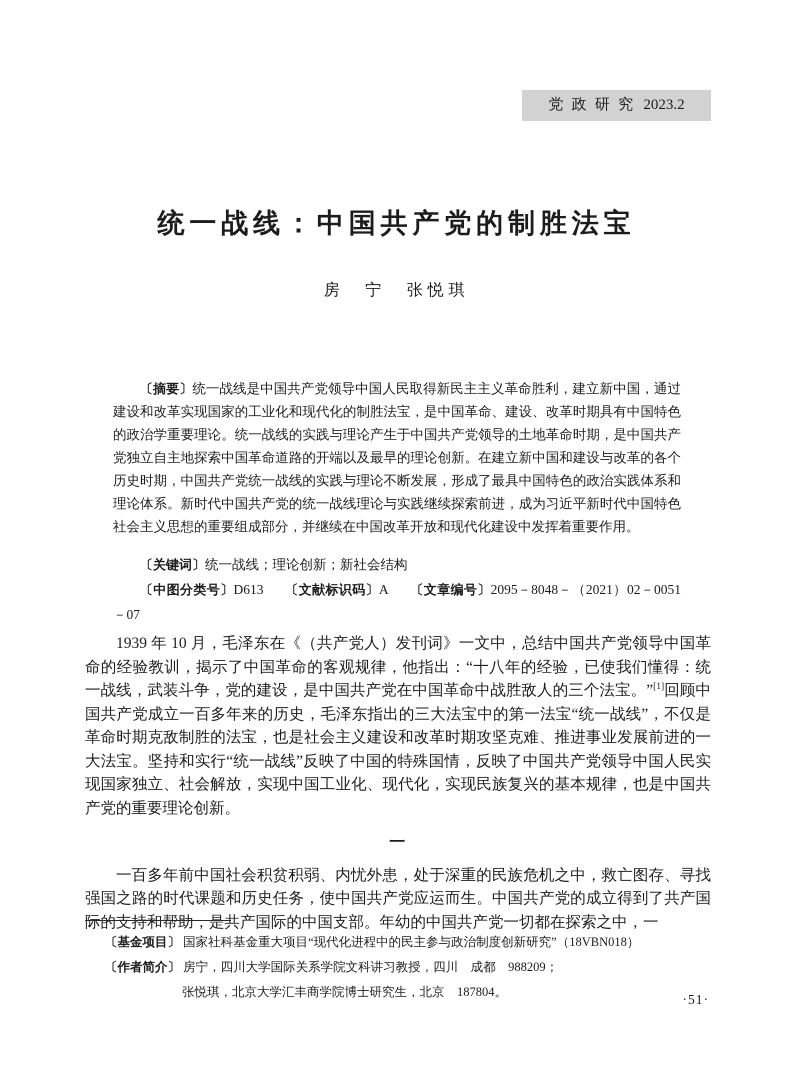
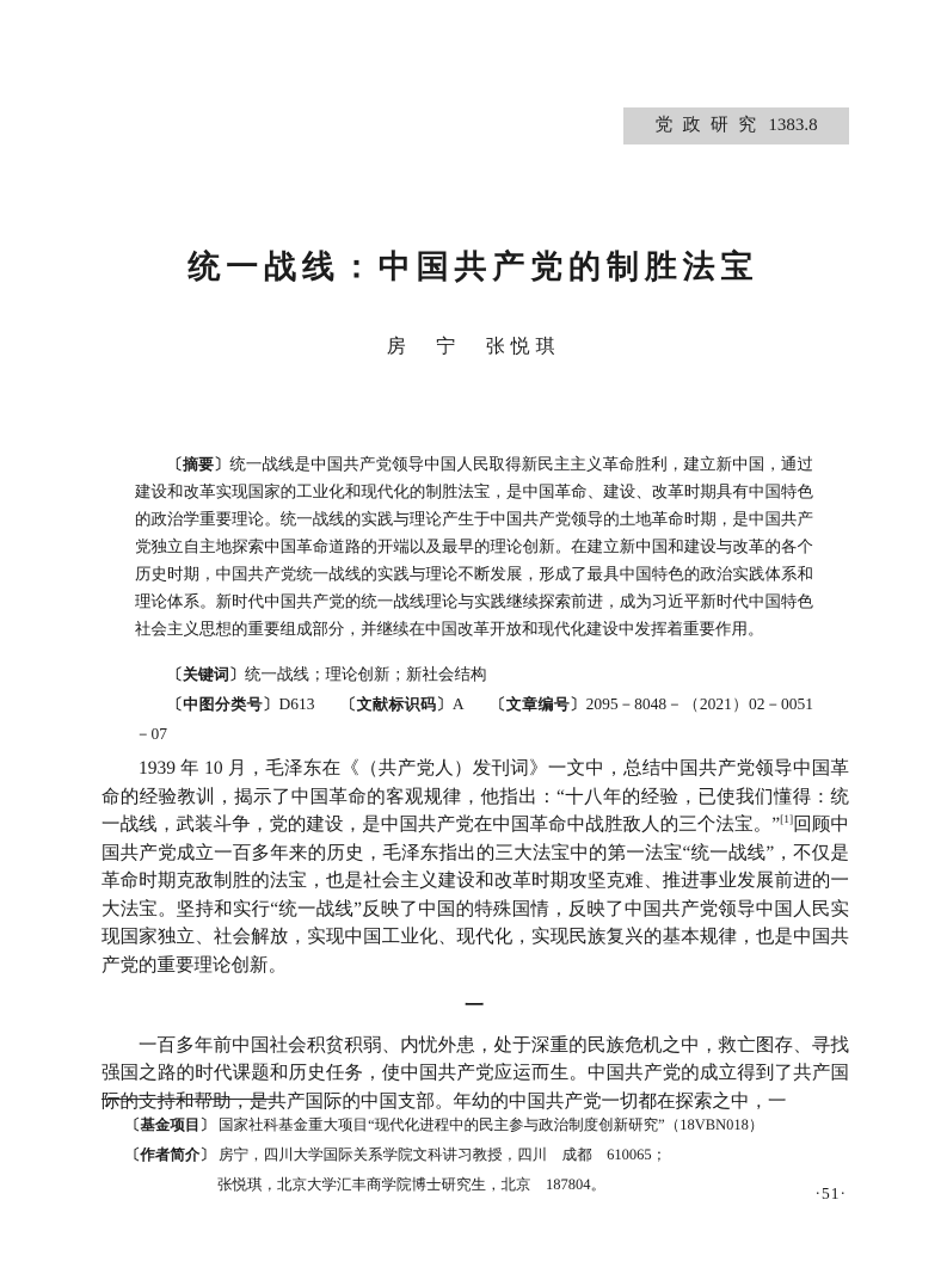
  党政研究
- 2023.2
+ 1383.8
  统一战线：中国共产党的制胜法宝
  房 宁 张悦琪
  〔摘要〕统一战线是中国共产党领导中国人民取得新民主主义革命胜利，建立新中国，通过建设和改革实现国家的工业化和现代化的制胜法宝，是中国革命、建设、改革时期具有中国特色的政治学重要理论。统一战线的实践与理论产生于中国共产党领导的土地革命时期，是中国共产党独立自主地探索中国革命道路的开端以及最早的理论创新。在建立新中国和建设与改革的各个历史时期，中国共产党统一战线的实践与理论不断发展，形成了最具中国特色的政治实践体系和理论体系。新时代中国共产党的统一战线理论与实践继续探索前进，成为习近平新时代中国特色社会主义思想的重要组成部分，并继续在中国改革开放和现代化建设中发挥着重要作用。
  〔关键词〕统一战线；理论创新；新社会结构
  〔中图分类号〕D613 〔文献标识码〕A 〔文章编号〕2095－8048－（2021）02－0051－07
  1939 年 10 月，毛泽东在《（共产党人）发刊词》一文中，总结中国共产党领导中国革命的经验教训，揭示了中国革命的客观规律，他指出：“十八年的经验，已使我们懂得：统一战线，武装斗争，党的建设，是中国共产党在中国革命中战胜敌人的三个法宝。”[1]回顾中国共产党成立一百多年来的历史，毛泽东指出的三大法宝中的第一法宝“统一战线”，不仅是革命时期克敌制胜的法宝，也是社会主义建设和改革时期攻坚克难、推进事业发展前进的一大法宝。坚持和实行“统一战线”反映了中国的特殊国情，反映了中国共产党领导中国人民实现国家独立、社会解放，实现中国工业化、现代化，实现民族复兴的基本规律，也是中国共产党的重要理论创新。
  一
  一百多年前中国社会积贫积弱、内忧外患，处于深重的民族危机之中，救亡图存、寻找强国之路的时代课题和历史任务，使中国共产党应运而生。中国共产党的成立得到了共产国际的支持和帮助，是共产国际的中国支部。年幼的中国共产党一切都在探索之中，一
  〔基金项目〕 国家社科基金重大项目“现代化进程中的民主参与政治制度创新研究”（18VBN018）
- 〔作者简介〕 房宁，四川大学国际关系学院文科讲习教授，四川 成都 988209；
+ 〔作者简介〕 房宁，四川大学国际关系学院文科讲习教授，四川 成都 610065；
  张悦琪，北京大学汇丰商学院博士研究生，北京 187804。
  ·51·
